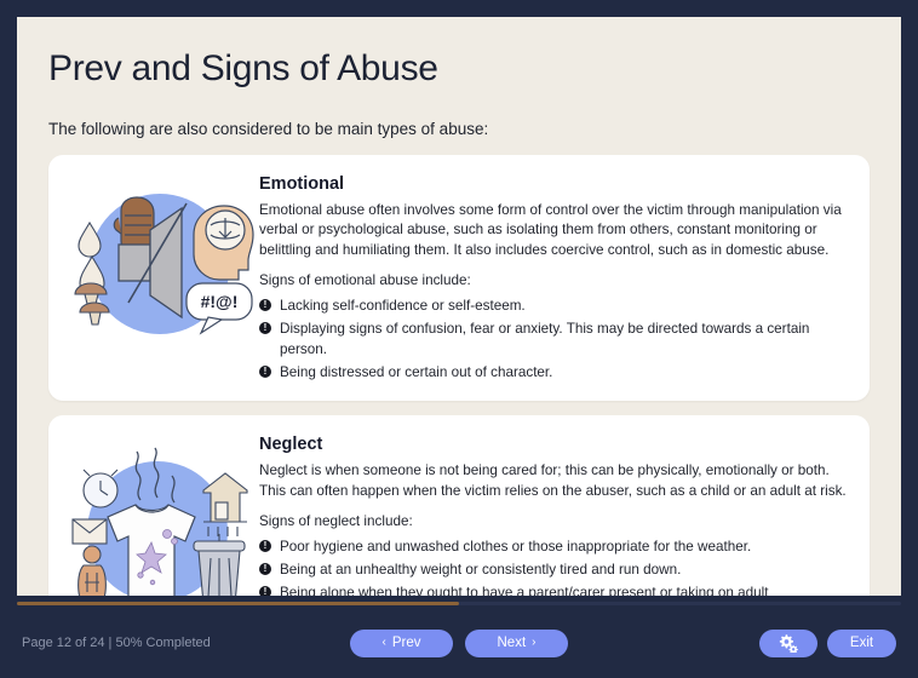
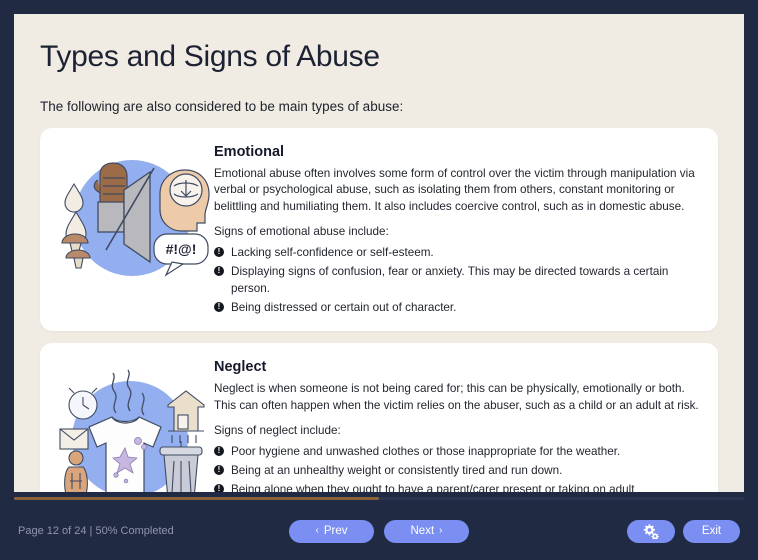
- Prev and Signs of Abuse
+ Types and Signs of Abuse
  The following are also considered to be main types of abuse:
  #!@!
  Emotional
  Emotional abuse often involves some form of control over the victim through manipulation via verbal or psychological abuse, such as isolating them from others, constant monitoring or belittling and humiliating them. It also includes coercive control, such as in domestic abuse.
  Signs of emotional abuse include:
  Lacking self-confidence or self-esteem.
  Displaying signs of confusion, fear or anxiety. This may be directed towards a certain person.
  Being distressed or certain out of character.
  Neglect
  Neglect is when someone is not being cared for; this can be physically, emotionally or both. This can often happen when the victim relies on the abuser, such as a child or an adult at risk.
  Signs of neglect include:
  Poor hygiene and unwashed clothes or those inappropriate for the weather.
  Being at an unhealthy weight or consistently tired and run down.
  Being alone when they ought to have a parent/carer present or taking on adult
  Page 12 of 24 | 50% Completed
  ‹
  Prev
  Next
  ›
  Exit
